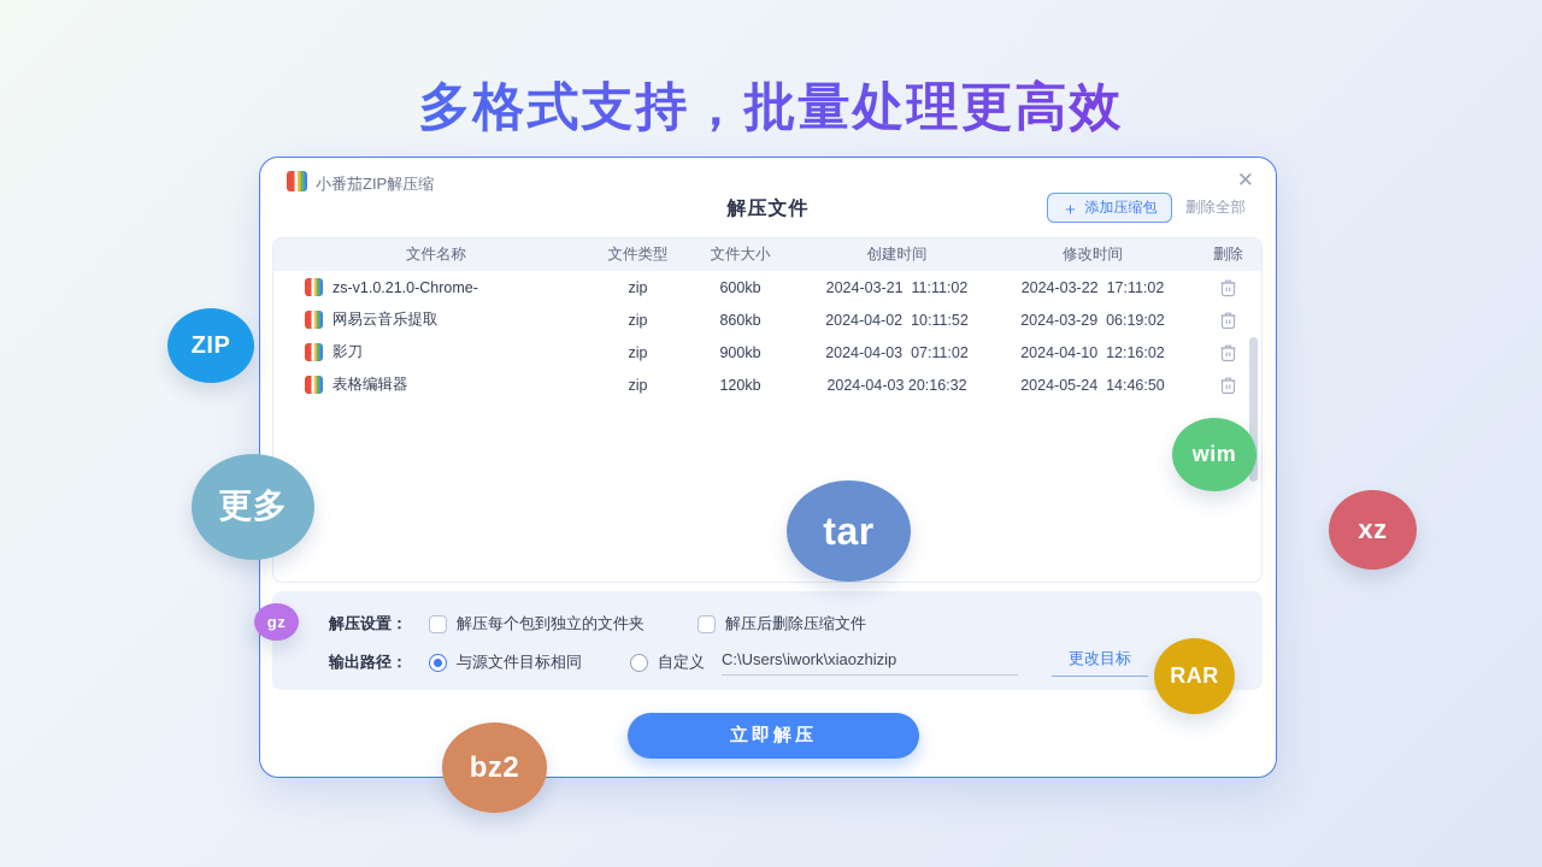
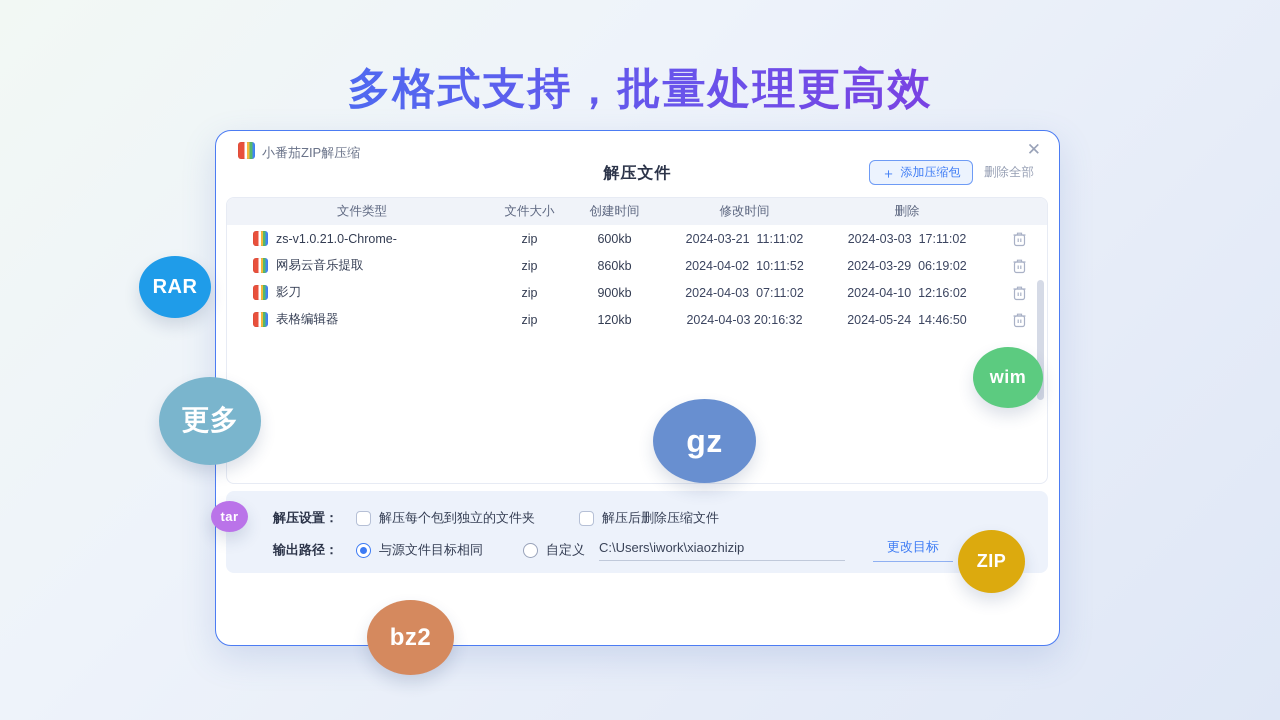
  多格式支持，批量处理更高效
  小番茄ZIP解压缩
  ✕
  解压文件
  ＋
  添加压缩包
  删除全部
- 文件名称
  文件类型
  文件大小
  创建时间
  修改时间
  删除
  zs-v1.0.21.0-Chrome-
  zip
  600kb
  2024-03-21 11:11:02
- 2024-03-22 17:11:02
+ 2024-03-03 17:11:02
  网易云音乐提取
  zip
  860kb
  2024-04-02 10:11:52
  2024-03-29 06:19:02
  影刀
  zip
  900kb
  2024-04-03 07:11:02
  2024-04-10 12:16:02
  表格编辑器
  zip
  120kb
  2024-04-03 20:16:32
  2024-05-24 14:46:50
  解压设置：
  解压每个包到独立的文件夹
  解压后删除压缩文件
  输出路径：
  与源文件目标相同
  自定义
  C:\Users\iwork\xiaozhizip
  更改目标
- 立即解压
- ZIP
+ RAR
  更多
  wim
- tar
+ gz
- xz
- gz
+ tar
- RAR
+ ZIP
  bz2
